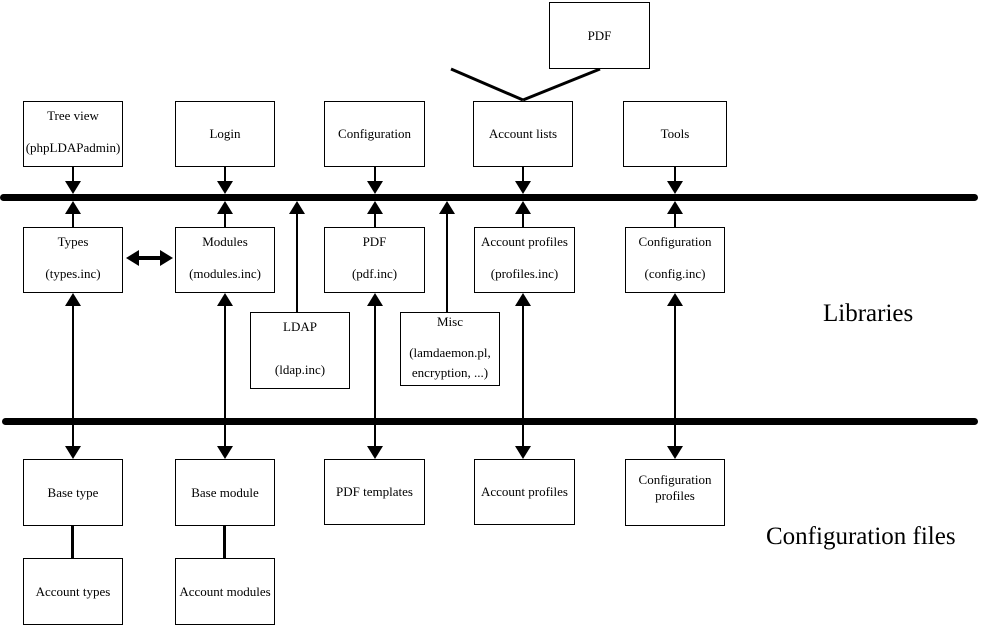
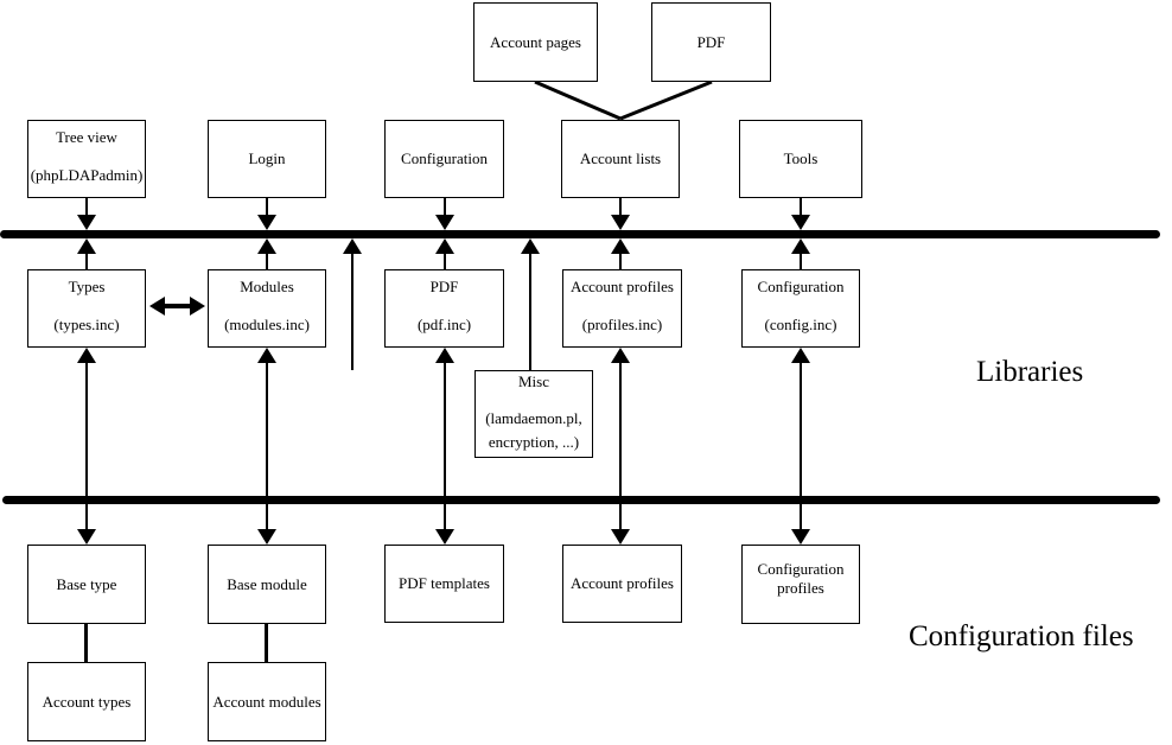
+ Account pages
  PDF
  Tree view
  (phpLDAPadmin)
  Login
  Configuration
  Account lists
  Tools
  Types
  (types.inc)
  Modules
  (modules.inc)
  PDF
  (pdf.inc)
  Account profiles
  (profiles.inc)
  Configuration
  (config.inc)
- LDAP
- (ldap.inc)
  Misc
  (lamdaemon.pl,
  encryption, ...)
  Base type
  Base module
  PDF templates
  Account profiles
  Configuration
  profiles
  Account types
  Account modules
  Libraries
  Configuration files
